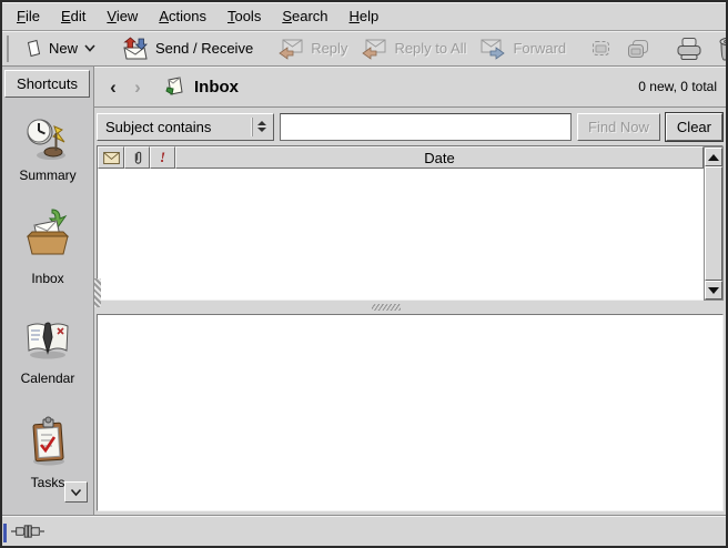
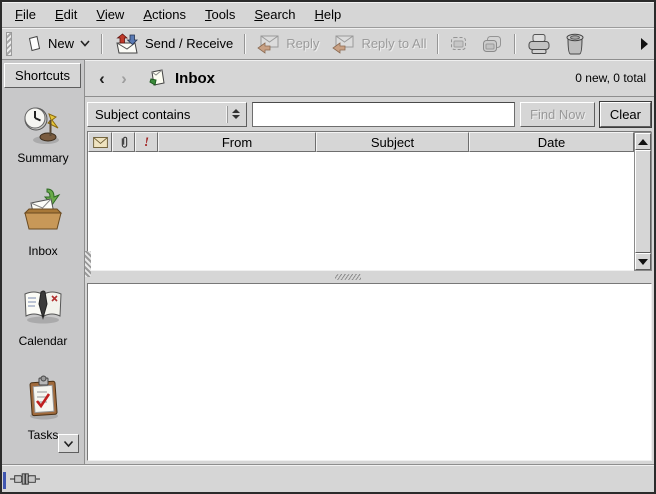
  File
  Edit
  View
  Actions
  Tools
  Search
  Help
  New
  Send / Receive
  Reply
  Reply to All
- Forward
  Shortcuts
  Summary
  Inbox
  Calendar
  Tasks
  ‹
  ›
  Inbox
  0 new, 0 total
  Subject contains
  Find Now
  Clear
  !
+ From
+ Subject
  Date
